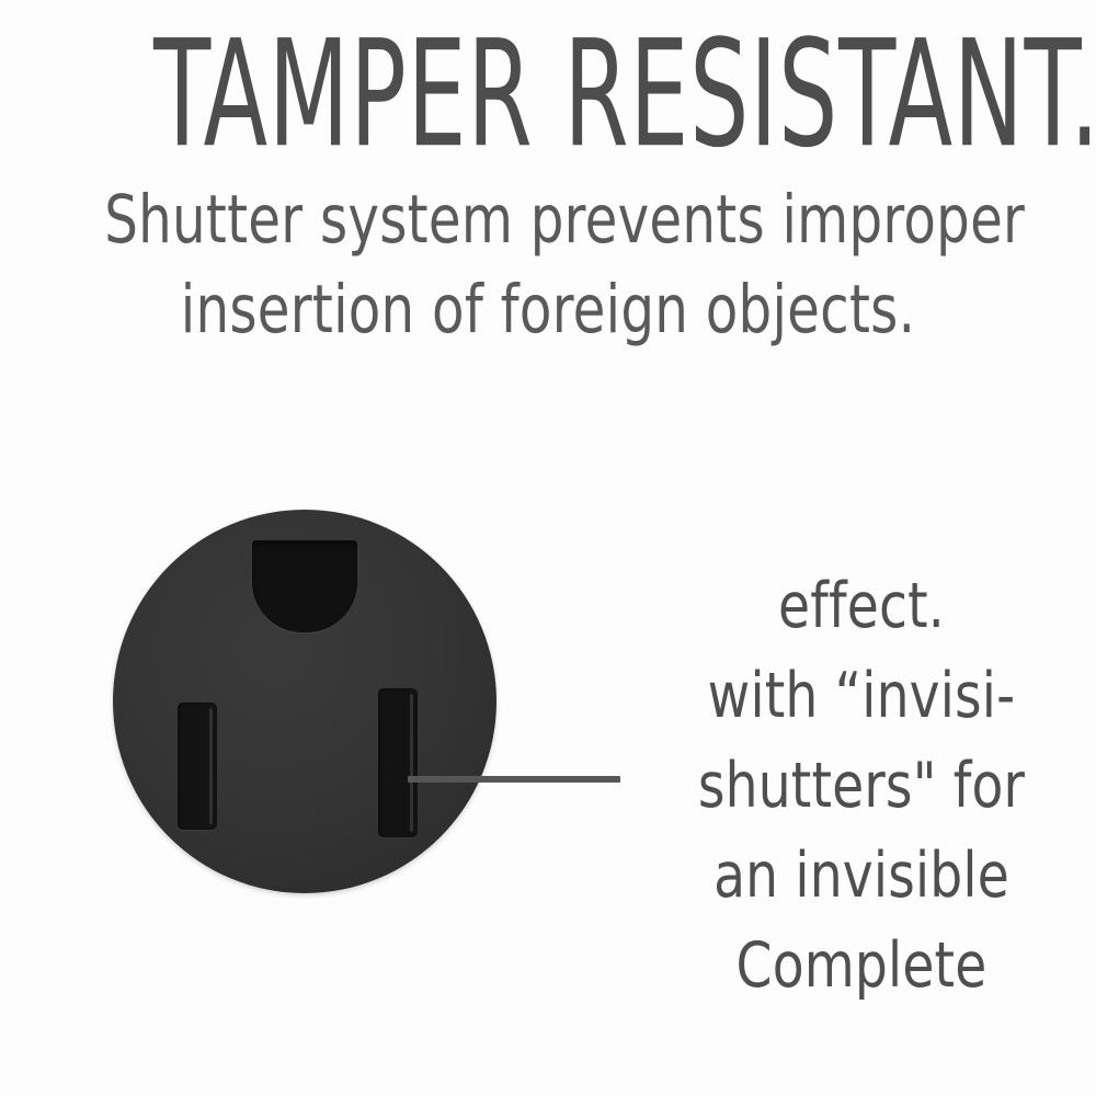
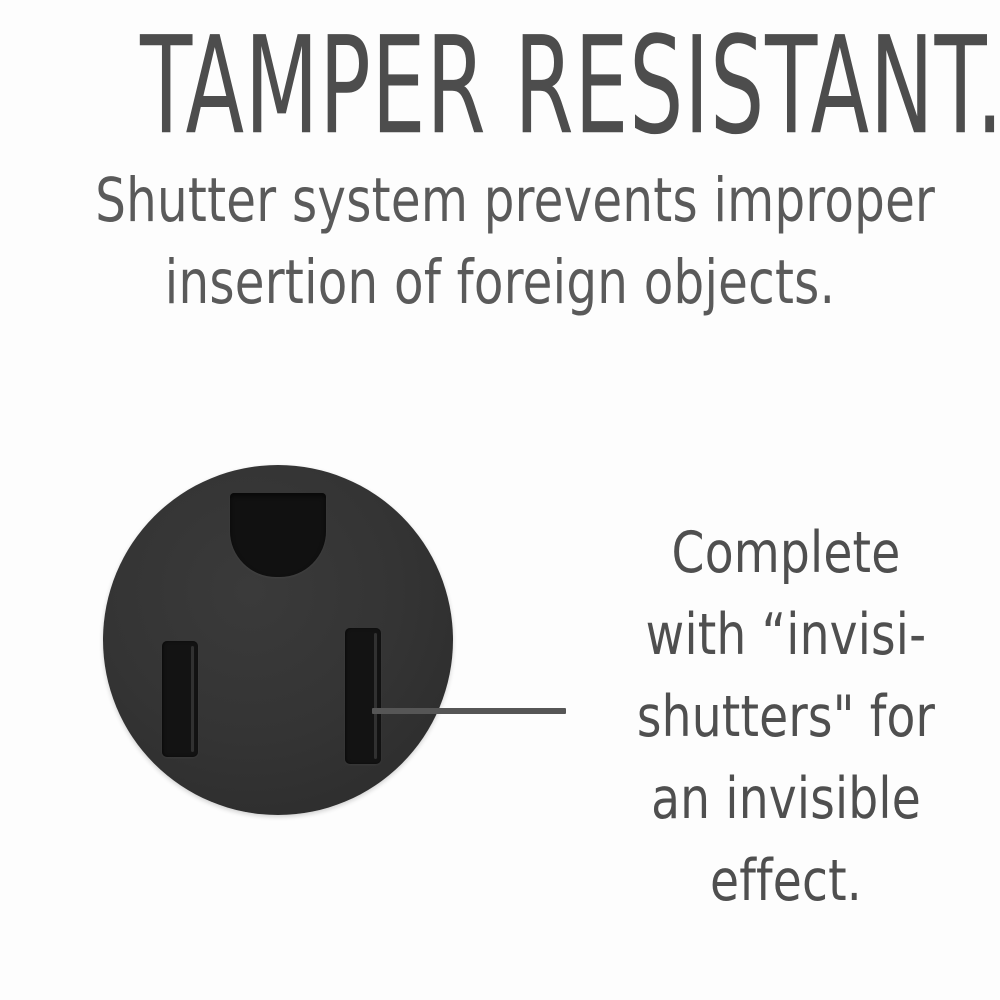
  TAMPER RESISTANT.
  Shutter system prevents improper
  insertion of foreign objects.
- effect.
+ Complete
  with “invisi-
  shutters" for
  an invisible
- Complete
+ effect.
